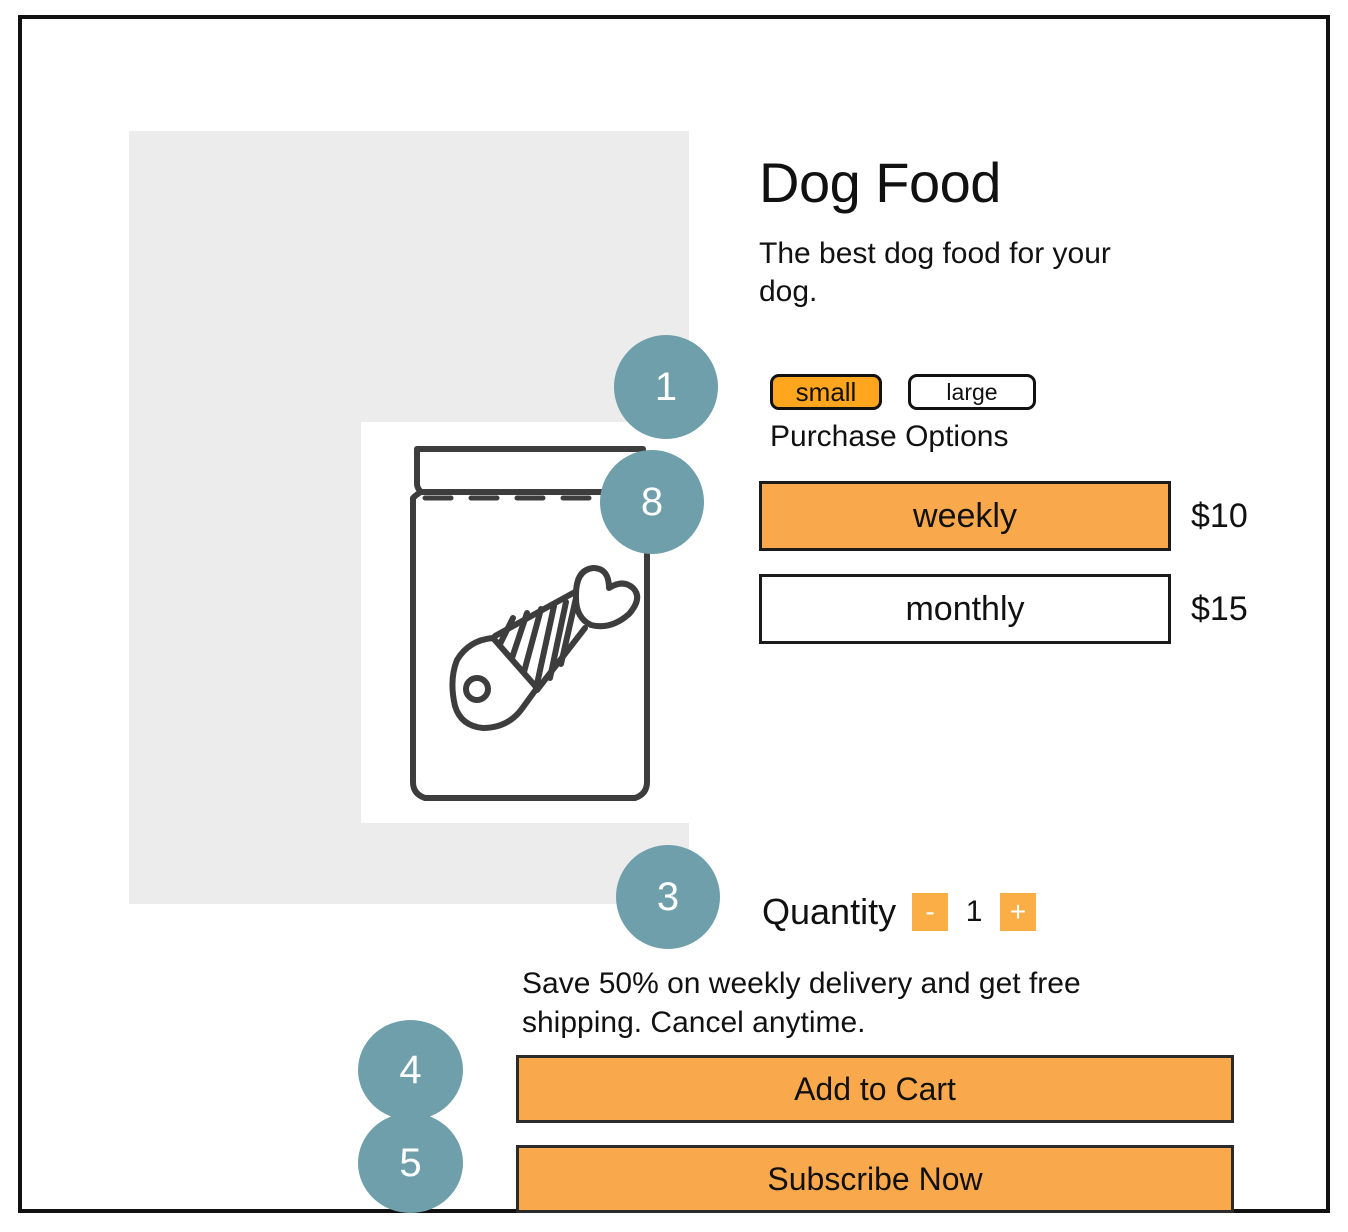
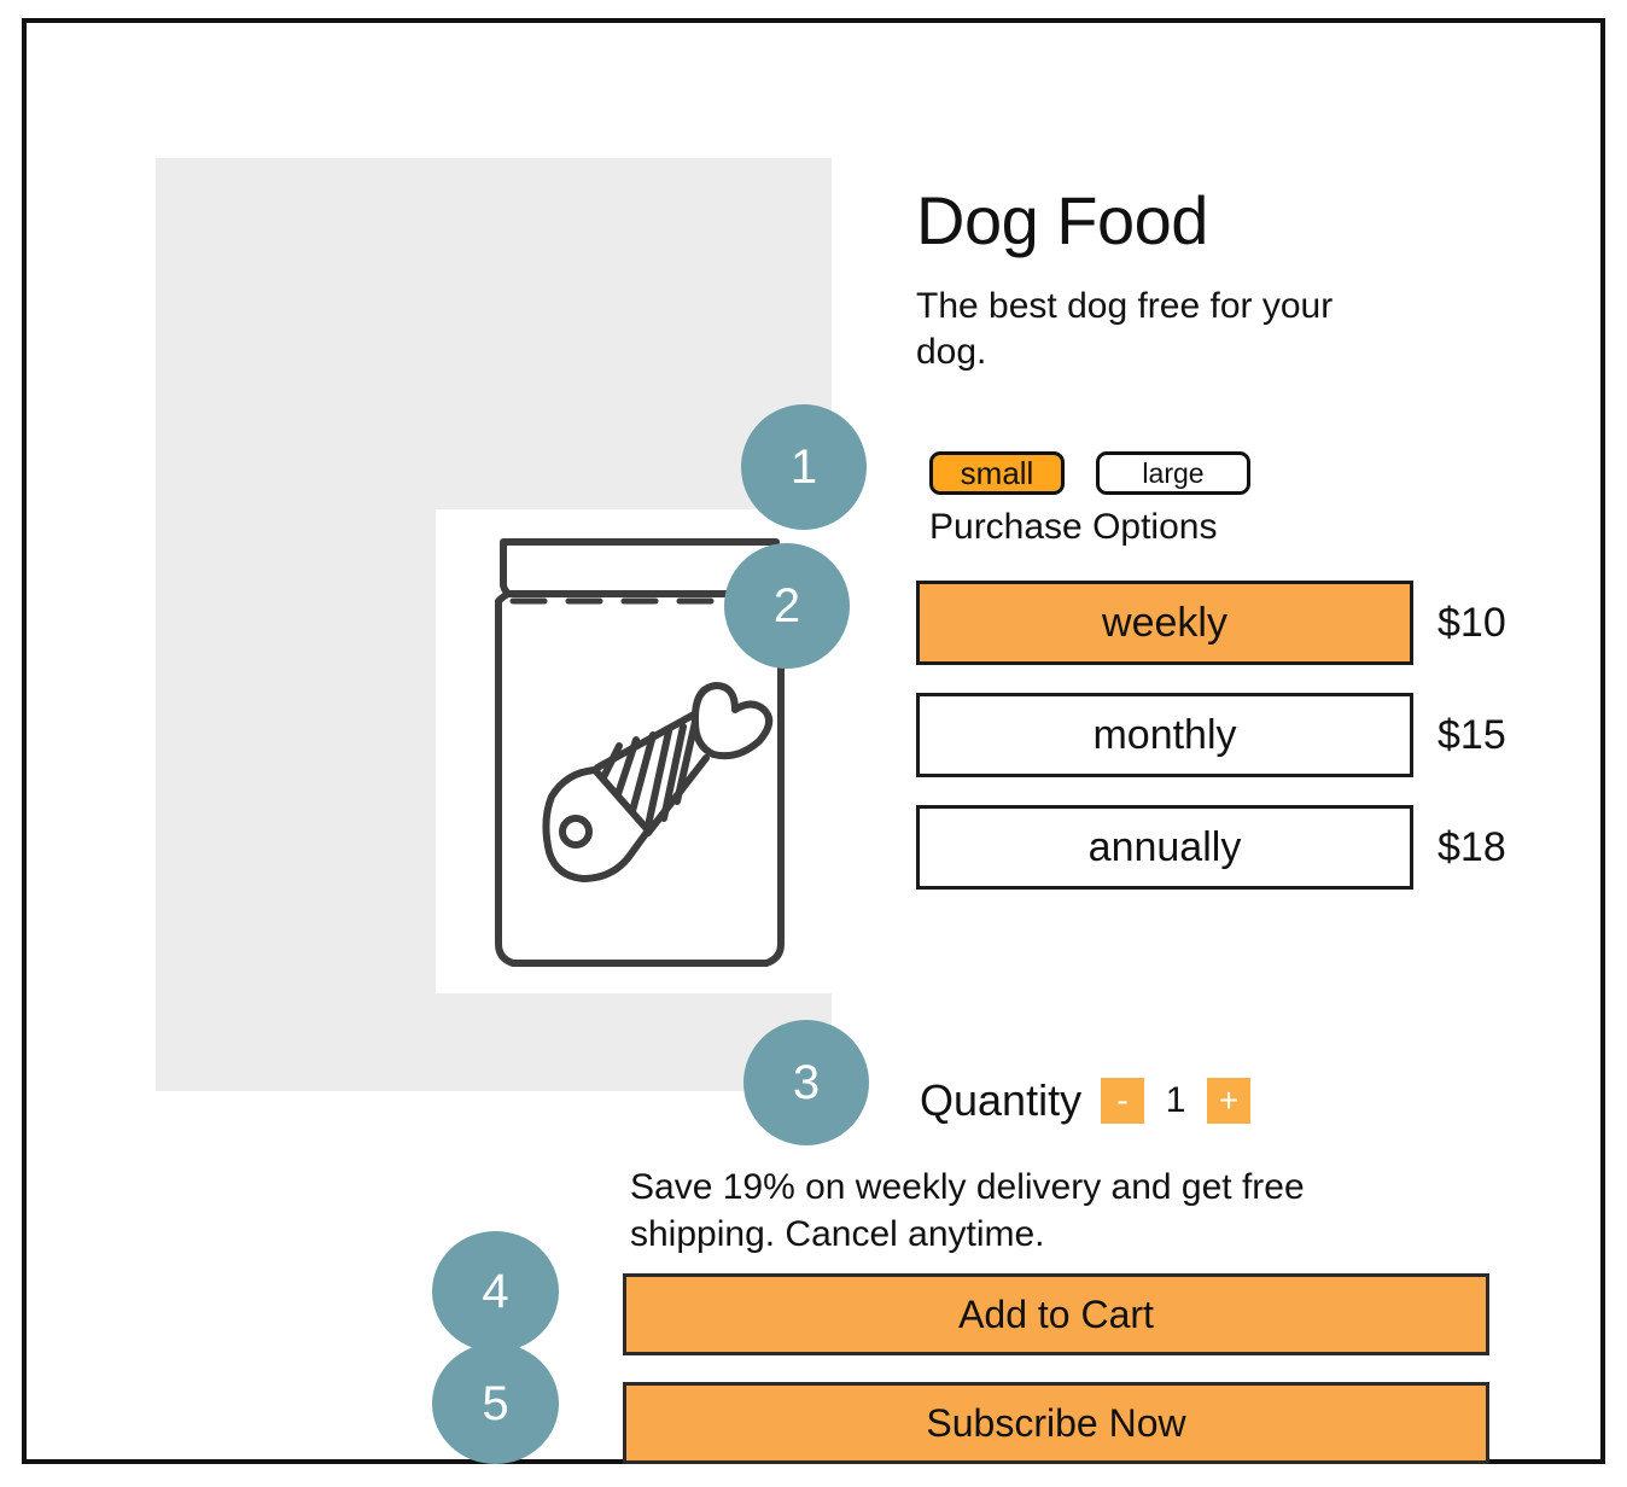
  Dog Food
- The best dog food for your dog.
+ The best dog free for your dog.
  small
  large
  Purchase Options
  weekly
  $10
  monthly
  $15
+ annually
+ $18
  Quantity
  -
  1
  +
- Save 50% on weekly delivery and get free shipping. Cancel anytime.
+ Save 19% on weekly delivery and get free shipping. Cancel anytime.
  Add to Cart
  Subscribe Now
  1
- 8
+ 2
  3
  4
  5
